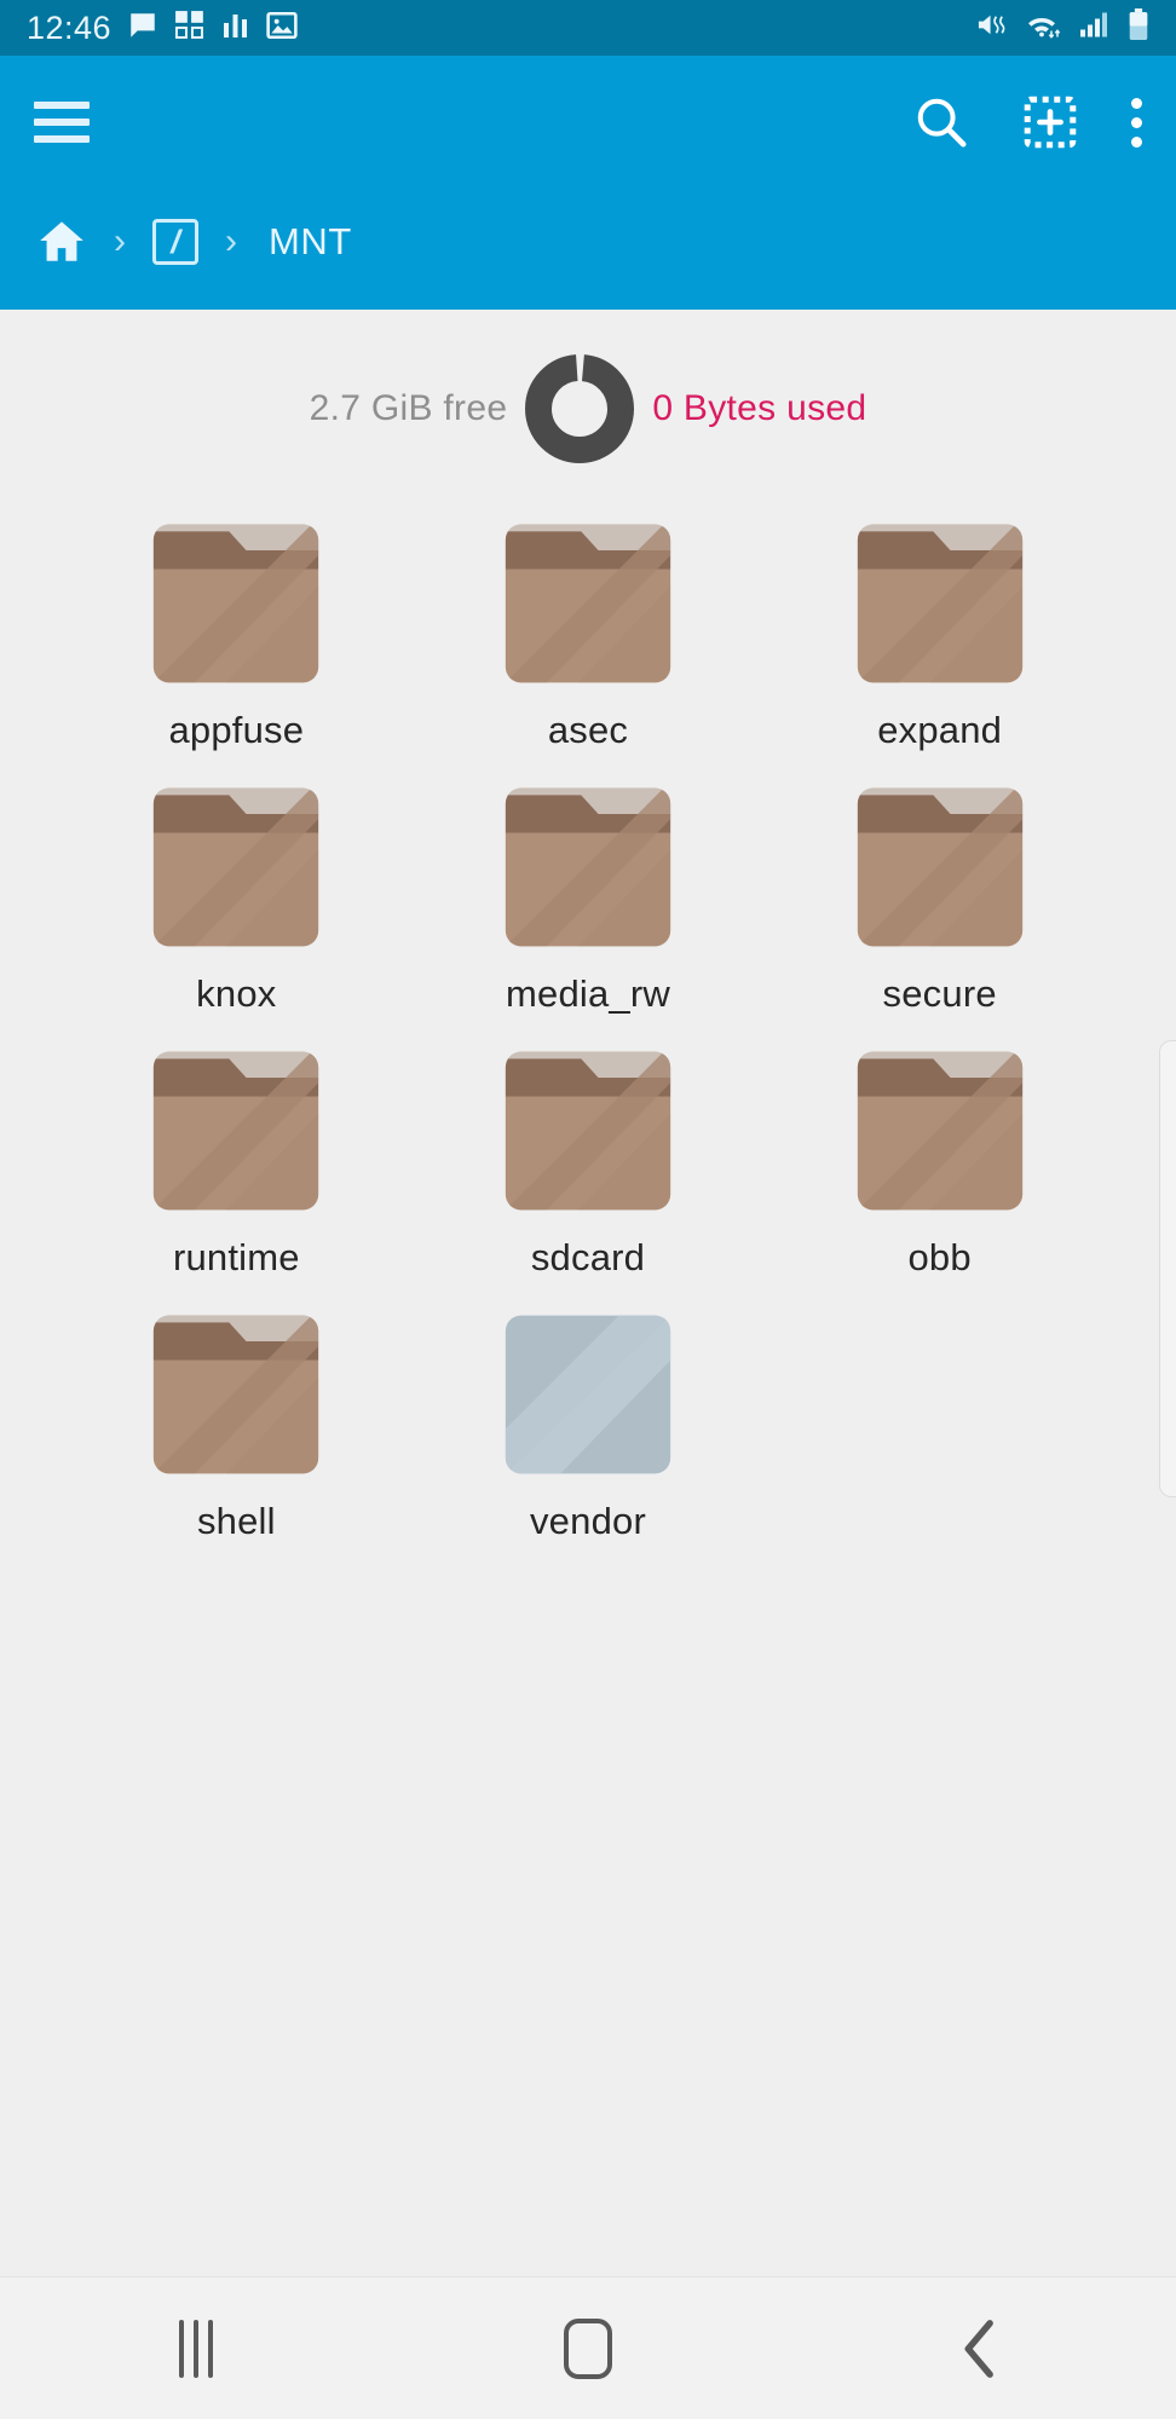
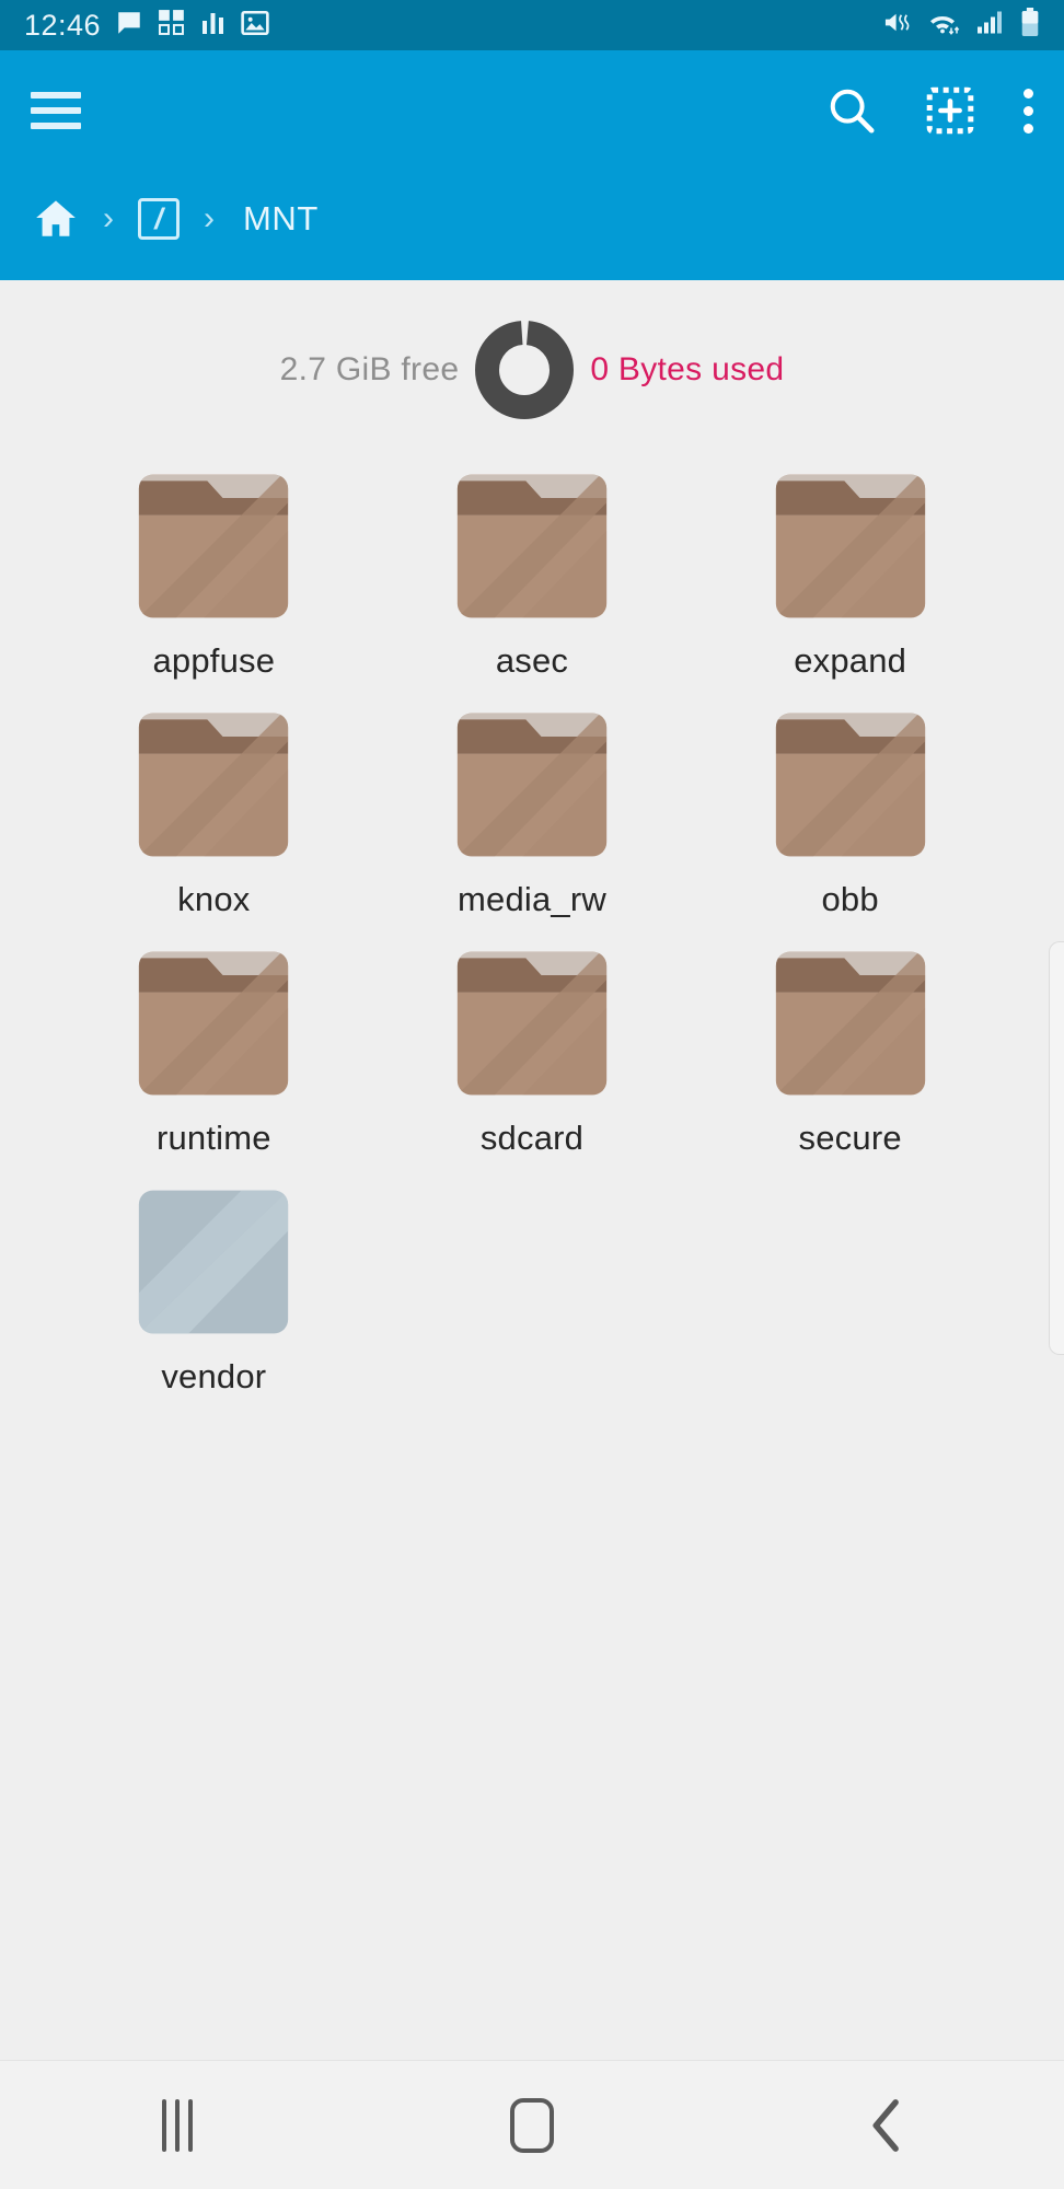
  12:46
  ›
  /
  ›
  MNT
  2.7 GiB free
  0 Bytes used
  appfuse
  asec
  expand
  knox
  media_rw
- secure
+ obb
  runtime
  sdcard
- obb
+ secure
- shell
  vendor
